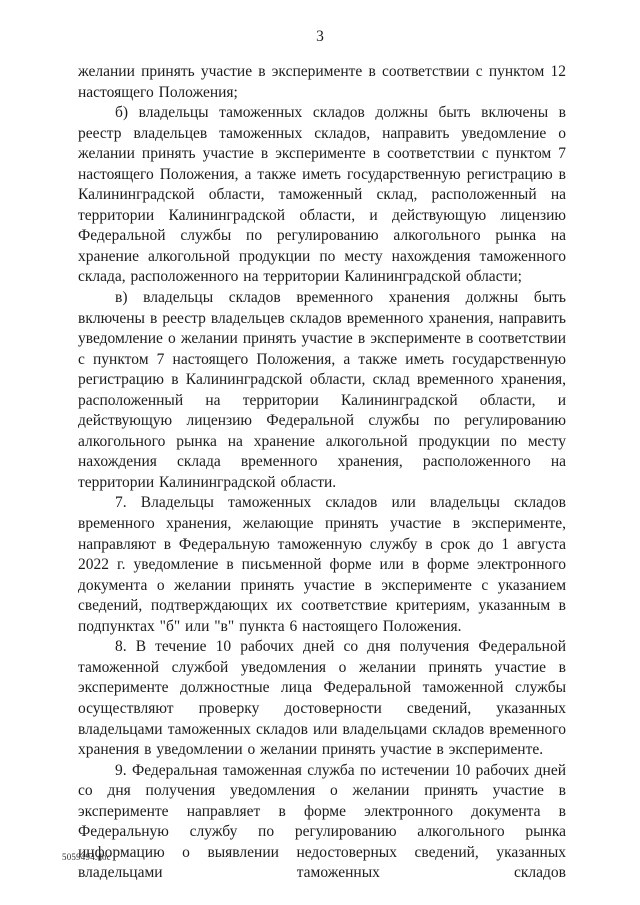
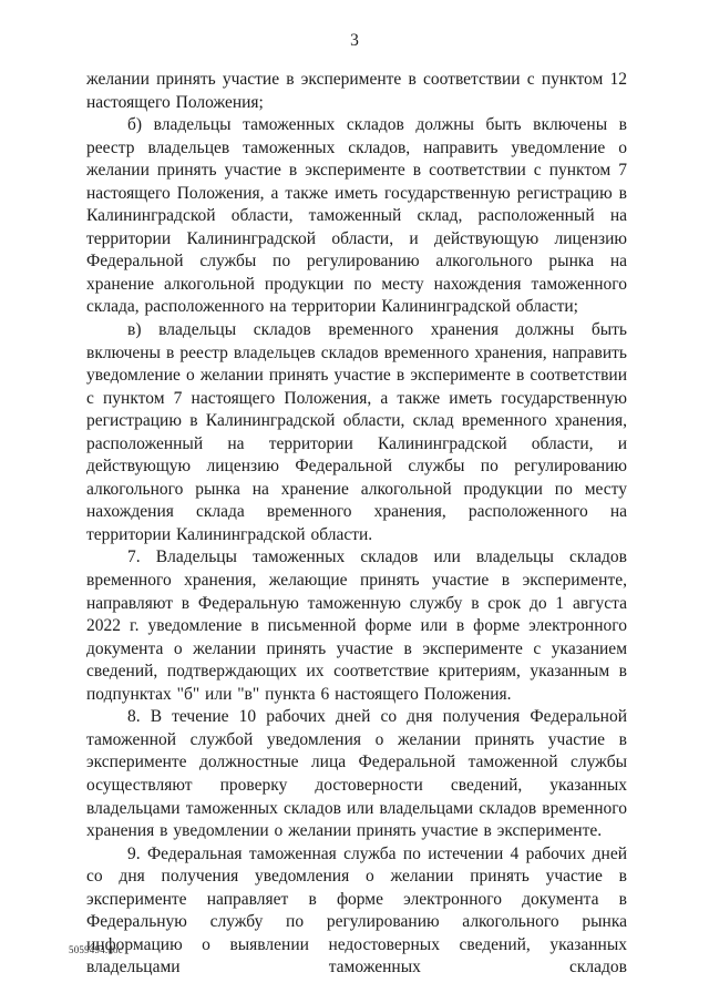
  3
  желании принять участие в эксперименте в соответствии с пунктом 12 настоящего Положения;
  б) владельцы таможенных складов должны быть включены в реестр владельцев таможенных складов, направить уведомление о желании принять участие в эксперименте в соответствии с пунктом 7 настоящего Положения, а также иметь государственную регистрацию в Калининградской области, таможенный склад, расположенный на территории Калининградской области, и действующую лицензию Федеральной службы по регулированию алкогольного рынка на хранение алкогольной продукции по месту нахождения таможенного склада, расположенного на территории Калининградской области;
  в) владельцы складов временного хранения должны быть включены в реестр владельцев складов временного хранения, направить уведомление о желании принять участие в эксперименте в соответствии с пунктом 7 настоящего Положения, а также иметь государственную регистрацию в Калининградской области, склад временного хранения, расположенный на территории Калининградской области, и действующую лицензию Федеральной службы по регулированию алкогольного рынка на хранение алкогольной продукции по месту нахождения склада временного хранения, расположенного на территории Калининградской области.
  7. Владельцы таможенных складов или владельцы складов временного хранения, желающие принять участие в эксперименте, направляют в Федеральную таможенную службу в срок до 1 августа 2022 г. уведомление в письменной форме или в форме электронного документа о желании принять участие в эксперименте с указанием сведений, подтверждающих их соответствие критериям, указанным в подпунктах "б" или "в" пункта 6 настоящего Положения.
  8. В течение 10 рабочих дней со дня получения Федеральной таможенной службой уведомления о желании принять участие в эксперименте должностные лица Федеральной таможенной службы осуществляют проверку достоверности сведений, указанных владельцами таможенных складов или владельцами складов временного хранения в уведомлении о желании принять участие в эксперименте.
- 9. Федеральная таможенная служба по истечении 10 рабочих дней со дня получения уведомления о желании принять участие в эксперименте направляет в форме электронного документа в Федеральную службу по регулированию алкогольного рынка информацию о выявлении недостоверных сведений, указанных владельцами таможенных складов
+ 9. Федеральная таможенная служба по истечении 4 рабочих дней со дня получения уведомления о желании принять участие в эксперименте направляет в форме электронного документа в Федеральную службу по регулированию алкогольного рынка информацию о выявлении недостоверных сведений, указанных владельцами таможенных складов
  5059494.doc
